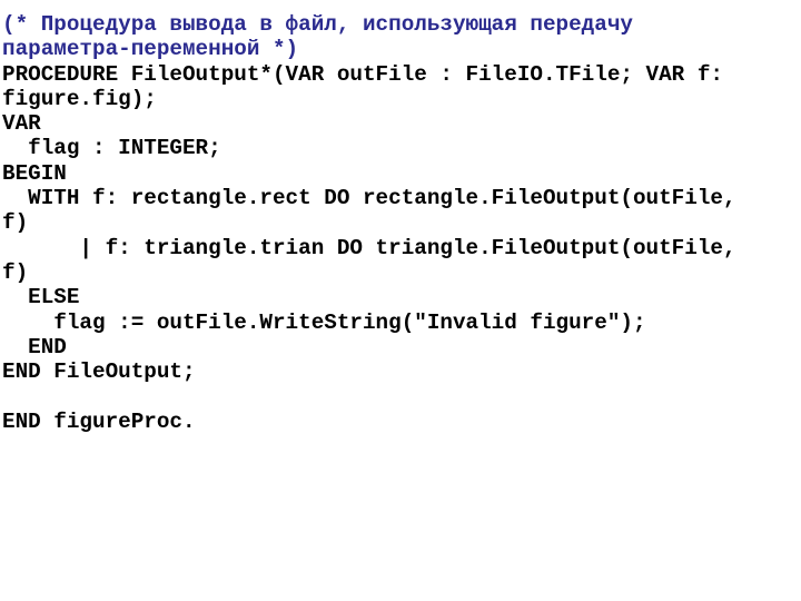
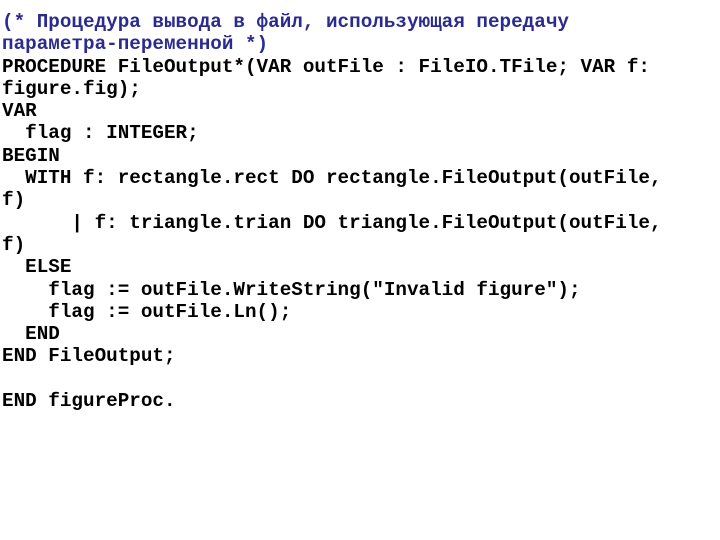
  (* Процедура вывода в файл, использующая передачу
  параметра-переменной *)
  PROCEDURE FileOutput*(VAR outFile : FileIO.TFile; VAR f:
  figure.fig);
  VAR
  flag : INTEGER;
  BEGIN
  WITH f: rectangle.rect DO rectangle.FileOutput(outFile,
  f)
  | f: triangle.trian DO triangle.FileOutput(outFile,
  f)
  ELSE
  flag := outFile.WriteString("Invalid figure");
+ flag := outFile.Ln();
  END
  END FileOutput;
  END figureProc.
